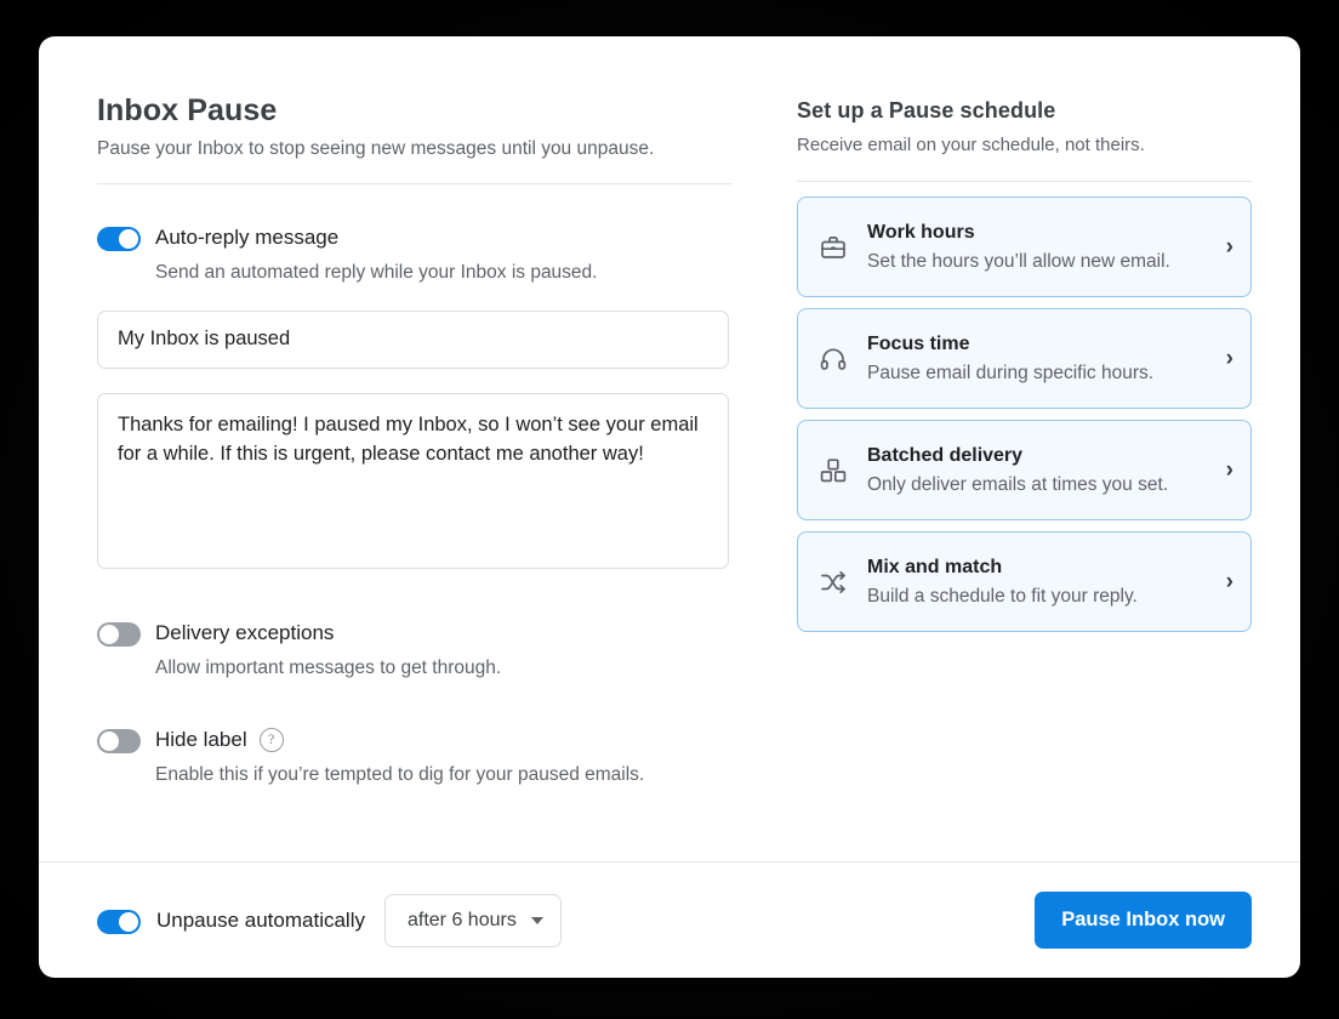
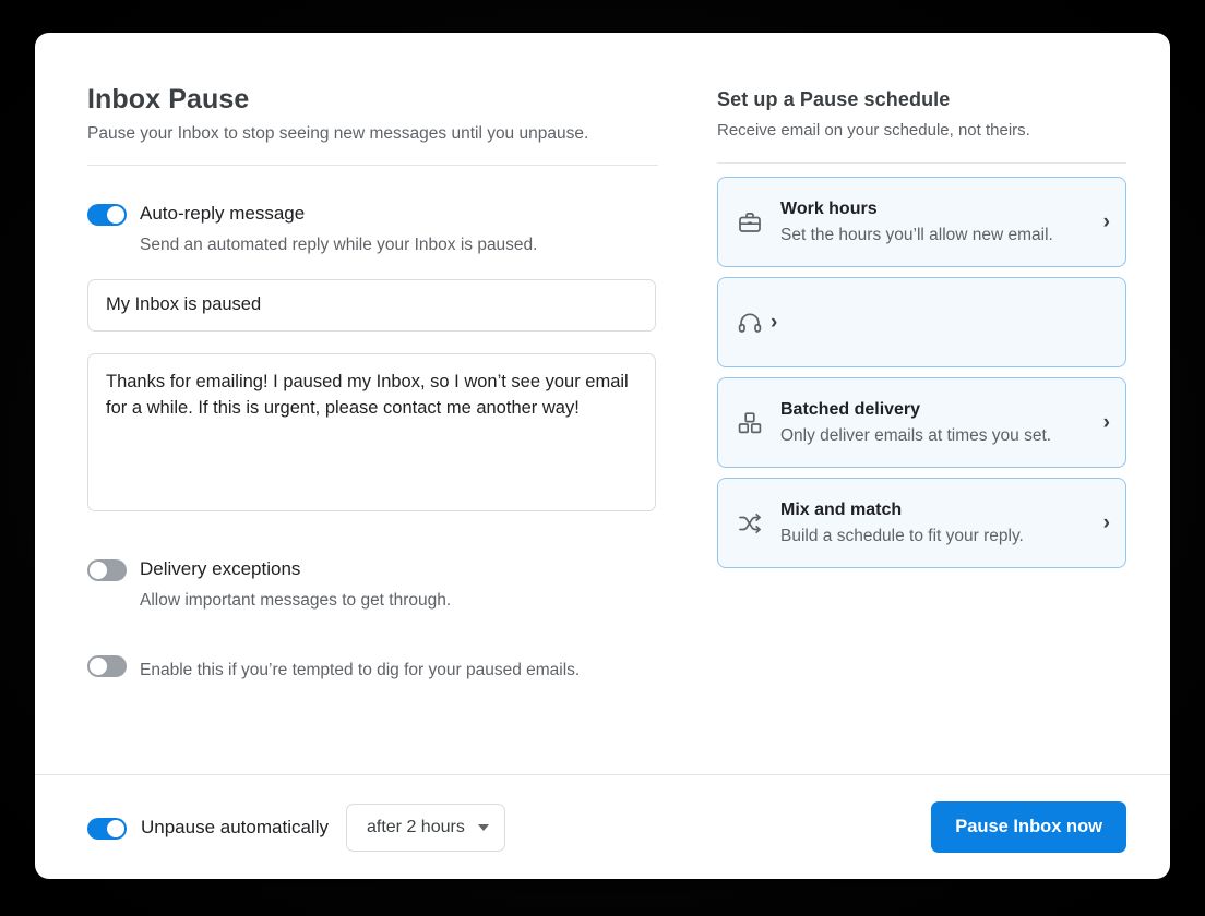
  Inbox Pause
  Pause your Inbox to stop seeing new messages until you unpause.
  Auto-reply message
  Send an automated reply while your Inbox is paused.
  Delivery exceptions
  Allow important messages to get through.
- Hide label
- ?
  Enable this if you’re tempted to dig for your paused emails.
  Set up a Pause schedule
  Receive email on your schedule, not theirs.
  Work hours
  Set the hours you’ll allow new email.
  ›
- Focus time
- Pause email during specific hours.
  ›
  Batched delivery
  Only deliver emails at times you set.
  ›
  Mix and match
  Build a schedule to fit your reply.
  ›
  Unpause automatically
- after 6 hours
+ after 2 hours
  Pause Inbox now
